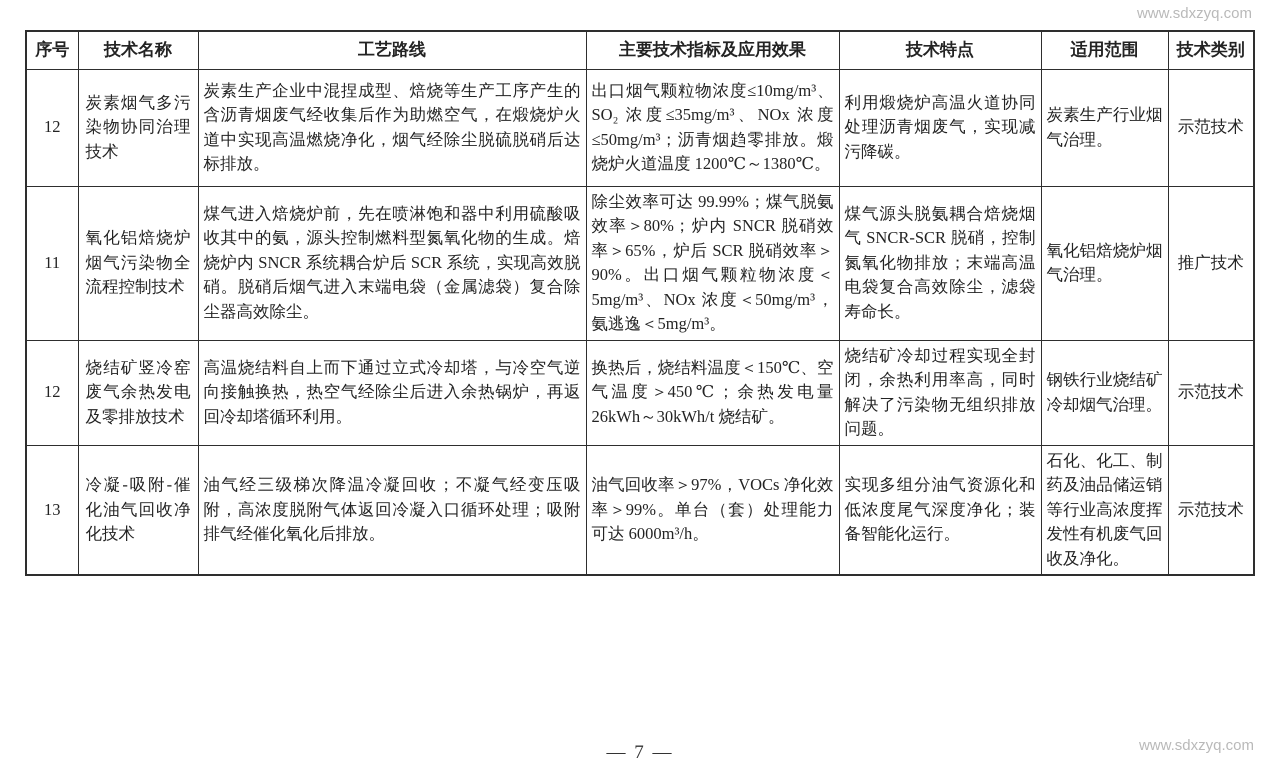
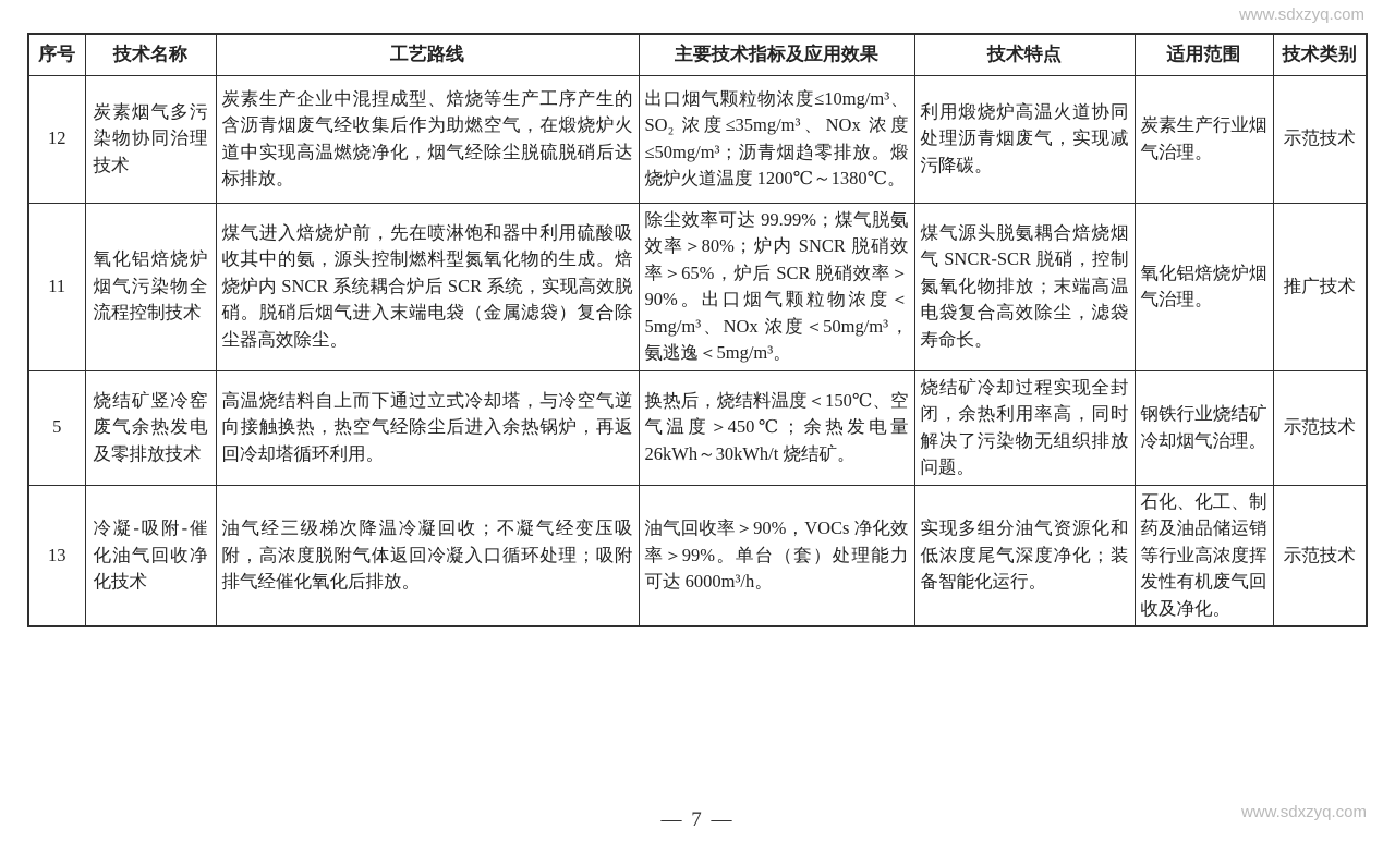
  www.sdxzyq.com
  序号	技术名称	工艺路线	主要技术指标及应用效果	技术特点	适用范围	技术类别
  12	炭素烟气多污染物协同治理技术	炭素生产企业中混捏成型、焙烧等生产工序产生的含沥青烟废气经收集后作为助燃空气，在煅烧炉火道中实现高温燃烧净化，烟气经除尘脱硫脱硝后达标排放。	出口烟气颗粒物浓度≤10mg/m³、SO₂ 浓度≤35mg/m³、NOx 浓度≤50mg/m³；沥青烟趋零排放。煅烧炉火道温度 1200℃～1380℃。	利用煅烧炉高温火道协同处理沥青烟废气，实现减污降碳。	炭素生产行业烟气治理。	示范技术
  11	氧化铝焙烧炉烟气污染物全流程控制技术	煤气进入焙烧炉前，先在喷淋饱和器中利用硫酸吸收其中的氨，源头控制燃料型氮氧化物的生成。焙烧炉内 SNCR 系统耦合炉后 SCR 系统，实现高效脱硝。脱硝后烟气进入末端电袋（金属滤袋）复合除尘器高效除尘。	除尘效率可达 99.99%；煤气脱氨效率＞80%；炉内 SNCR 脱硝效率＞65%，炉后 SCR 脱硝效率＞90%。出口烟气颗粒物浓度＜5mg/m³、NOx 浓度＜50mg/m³，氨逃逸＜5mg/m³。	煤气源头脱氨耦合焙烧烟气 SNCR-SCR 脱硝，控制氮氧化物排放；末端高温电袋复合高效除尘，滤袋寿命长。	氧化铝焙烧炉烟气治理。	推广技术
- 12	烧结矿竖冷窑废气余热发电及零排放技术	高温烧结料自上而下通过立式冷却塔，与冷空气逆向接触换热，热空气经除尘后进入余热锅炉，再返回冷却塔循环利用。	换热后，烧结料温度＜150℃、空气温度＞450℃；余热发电量 26kWh～30kWh/t 烧结矿。	烧结矿冷却过程实现全封闭，余热利用率高，同时解决了污染物无组织排放问题。	钢铁行业烧结矿冷却烟气治理。	示范技术
+ 5	烧结矿竖冷窑废气余热发电及零排放技术	高温烧结料自上而下通过立式冷却塔，与冷空气逆向接触换热，热空气经除尘后进入余热锅炉，再返回冷却塔循环利用。	换热后，烧结料温度＜150℃、空气温度＞450℃；余热发电量 26kWh～30kWh/t 烧结矿。	烧结矿冷却过程实现全封闭，余热利用率高，同时解决了污染物无组织排放问题。	钢铁行业烧结矿冷却烟气治理。	示范技术
- 13	冷凝-吸附-催化油气回收净化技术	油气经三级梯次降温冷凝回收；不凝气经变压吸附，高浓度脱附气体返回冷凝入口循环处理；吸附排气经催化氧化后排放。	油气回收率＞97%，VOCs 净化效率＞99%。单台（套）处理能力可达 6000m³/h。	实现多组分油气资源化和低浓度尾气深度净化；装备智能化运行。	石化、化工、制药及油品储运销等行业高浓度挥发性有机废气回收及净化。	示范技术
+ 13	冷凝-吸附-催化油气回收净化技术	油气经三级梯次降温冷凝回收；不凝气经变压吸附，高浓度脱附气体返回冷凝入口循环处理；吸附排气经催化氧化后排放。	油气回收率＞90%，VOCs 净化效率＞99%。单台（套）处理能力可达 6000m³/h。	实现多组分油气资源化和低浓度尾气深度净化；装备智能化运行。	石化、化工、制药及油品储运销等行业高浓度挥发性有机废气回收及净化。	示范技术
  — 7 —
  www.sdxzyq.com
